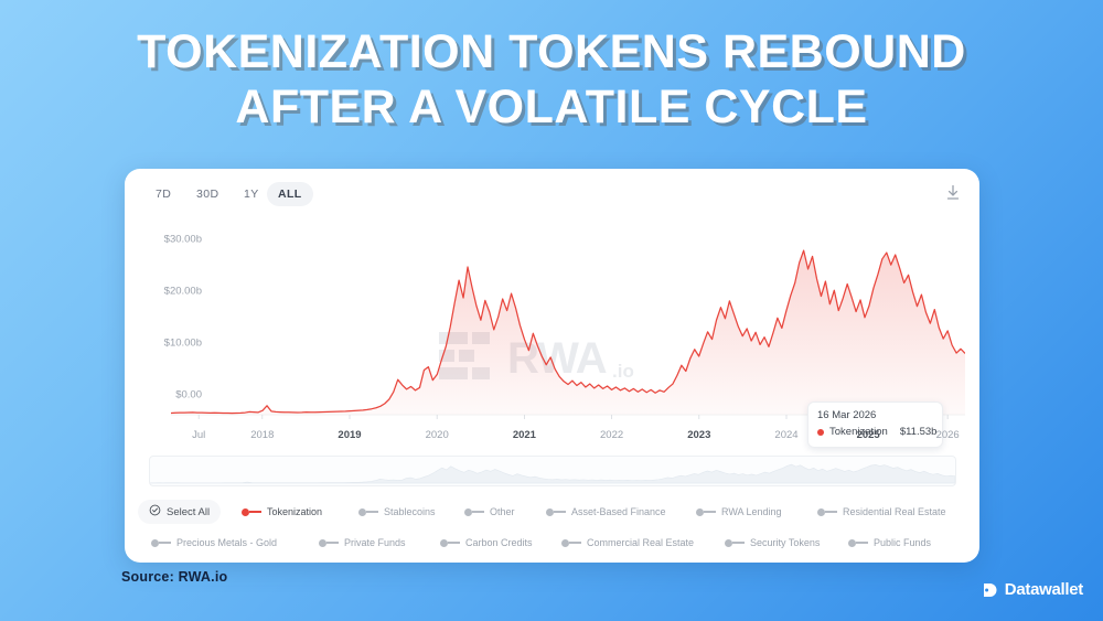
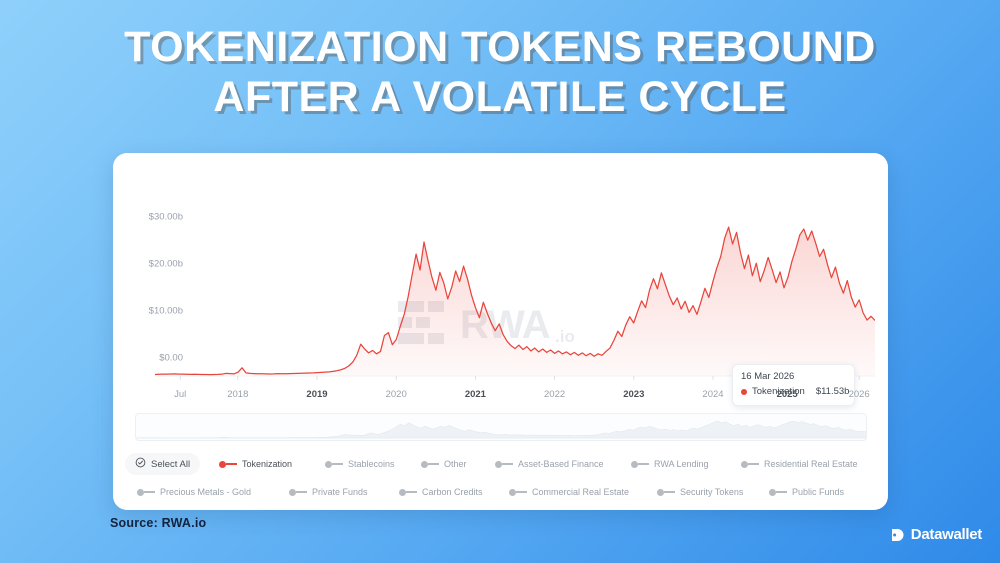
  TOKENIZATION TOKENS REBOUND
  AFTER A VOLATILE CYCLE
- 7D
- 30D
- 1Y
- ALL
  $30.00b
  $20.00b
  $10.00b
  $0.00
  16 Mar 2026
  Tokenization
  $11.53b
  Jul
  2018
  2019
  2020
  2021
  2022
  2023
  2024
  2025
  2026
  Select All
  Tokenization
  Stablecoins
  Other
  Asset-Based Finance
  RWA Lending
  Residential Real Estate
  Precious Metals - Gold
  Private Funds
  Carbon Credits
  Commercial Real Estate
  Security Tokens
  Public Funds
  Source: RWA.io
  Datawallet
